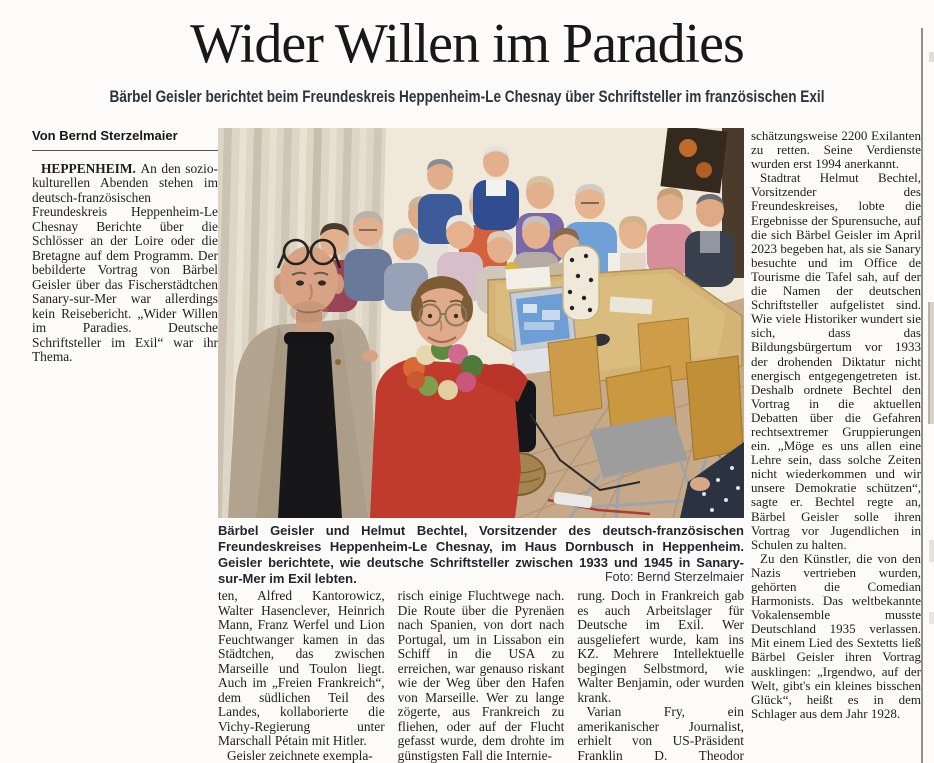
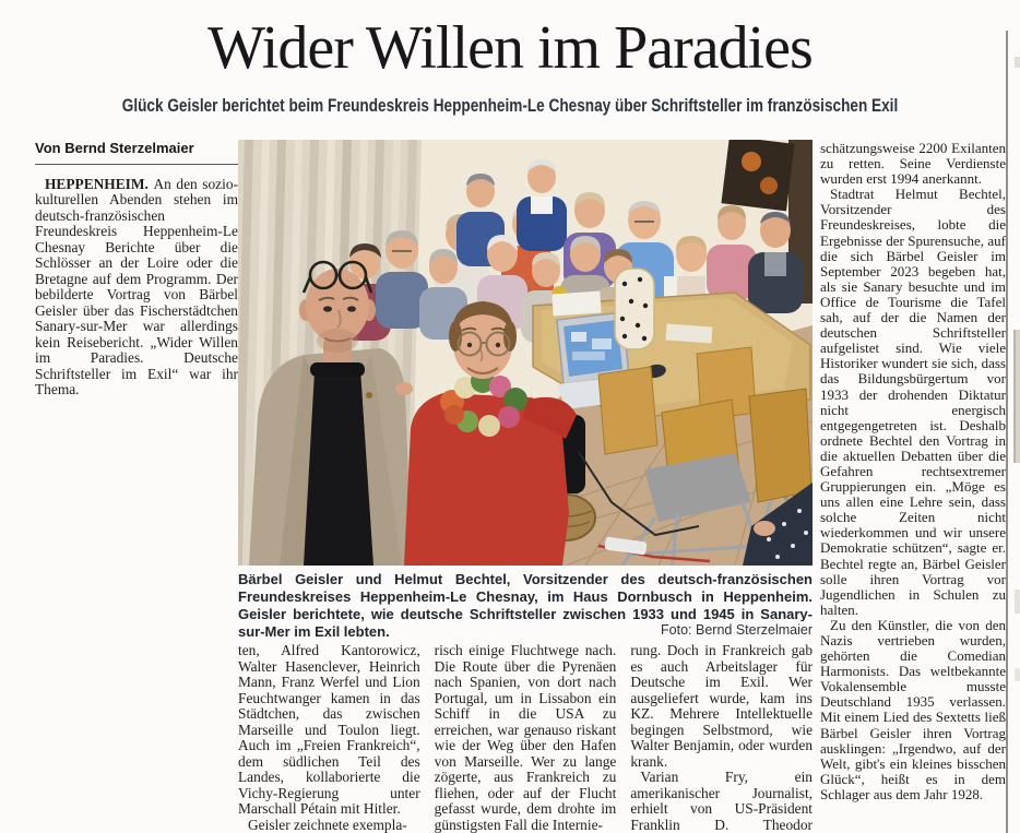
  Wider Willen im Paradies
- Bärbel Geisler berichtet beim Freundeskreis Heppenheim-Le Chesnay über Schriftsteller im französischen Exil
+ Glück Geisler berichtet beim Freundeskreis Heppenheim-Le Chesnay über Schriftsteller im französischen Exil
  Von Bernd Sterzelmaier
  HEPPENHEIM. An den sozio-kulturellen Abenden stehen im deutsch-französischen Freundeskreis Heppenheim-Le Chesnay Berichte über die Schlösser an der Loire oder die Bretagne auf dem Programm. Der bebilderte Vortrag von Bärbel Geisler über das Fischerstädtchen Sanary-sur-Mer war allerdings kein Reisebericht. „Wider Willen im Paradies. Deutsche Schriftsteller im Exil“ war ihr Thema.
  Bärbel Geisler und Helmut Bechtel, Vorsitzender des deutsch-französischen Freundeskreises Heppenheim-Le Chesnay, im Haus Dornbusch in Heppenheim. Geisler berichtete, wie deutsche Schriftsteller zwischen 1933 und 1945 in Sanary-sur-Mer im Exil lebten.
  Foto: Bernd Sterzelmaier
  ten, Alfred Kantorowicz, Walter Hasenclever, Heinrich Mann, Franz Werfel und Lion Feuchtwanger kamen in das Städtchen, das zwischen Marseille und Toulon liegt. Auch im „Freien Frankreich“, dem südlichen Teil des Landes, kollaborierte die Vichy-Regierung unter Marschall Pétain mit Hitler.
  Geisler zeichnete exempla-
  risch einige Fluchtwege nach. Die Route über die Pyrenäen nach Spanien, von dort nach Portugal, um in Lissabon ein Schiff in die USA zu erreichen, war genauso riskant wie der Weg über den Hafen von Marseille. Wer zu lange zögerte, aus Frankreich zu fliehen, oder auf der Flucht gefasst wurde, dem drohte im günstigsten Fall die Internie-
  rung. Doch in Frankreich gab es auch Arbeitslager für Deutsche im Exil. Wer ausgeliefert wurde, kam ins KZ. Mehrere Intellektuelle begingen Selbstmord, wie Walter Benjamin, oder wurden krank.
  schätzungsweise 2200 Exilanten zu retten. Seine Verdienste wurden erst 1994 anerkannt.
- Stadtrat Helmut Bechtel, Vorsitzender des Freundeskreises, lobte die Ergebnisse der Spurensuche, auf die sich Bärbel Geisler im April 2023 begeben hat, als sie Sanary besuchte und im Office de Tourisme die Tafel sah, auf der die Namen der deutschen Schriftsteller aufgelistet sind. Wie viele Historiker wundert sie sich, dass das Bildungsbürgertum vor 1933 der drohenden Diktatur nicht energisch entgegengetreten ist. Deshalb ordnete Bechtel den Vortrag in die aktuellen Debatten über die Gefahren rechtsextremer Gruppierungen ein. „Möge es uns allen eine Lehre sein, dass solche Zeiten nicht wiederkommen und wir unsere Demokratie schützen“, sagte er. Bechtel regte an, Bärbel Geisler solle ihren Vortrag vor Jugendlichen in Schulen zu halten.
+ Stadtrat Helmut Bechtel, Vorsitzender des Freundeskreises, lobte die Ergebnisse der Spurensuche, auf die sich Bärbel Geisler im September 2023 begeben hat, als sie Sanary besuchte und im Office de Tourisme die Tafel sah, auf der die Namen der deutschen Schriftsteller aufgelistet sind. Wie viele Historiker wundert sie sich, dass das Bildungsbürgertum vor 1933 der drohenden Diktatur nicht energisch entgegengetreten ist. Deshalb ordnete Bechtel den Vortrag in die aktuellen Debatten über die Gefahren rechtsextremer Gruppierungen ein. „Möge es uns allen eine Lehre sein, dass solche Zeiten nicht wiederkommen und wir unsere Demokratie schützen“, sagte er. Bechtel regte an, Bärbel Geisler solle ihren Vortrag vor Jugendlichen in Schulen zu halten.
  Zu den Künstler, die von den Nazis vertrieben wurden, gehörten die Comedian Harmonists. Das weltbekannte Vokalensemble musste Deutschland 1935 verlassen. Mit einem Lied des Sextetts ließ Bärbel Geisler ihren Vortrag ausklingen: „Irgendwo, auf der Welt, gibt's ein kleines bisschen Glück“, heißt es in dem Schlager aus dem Jahr 1928.
